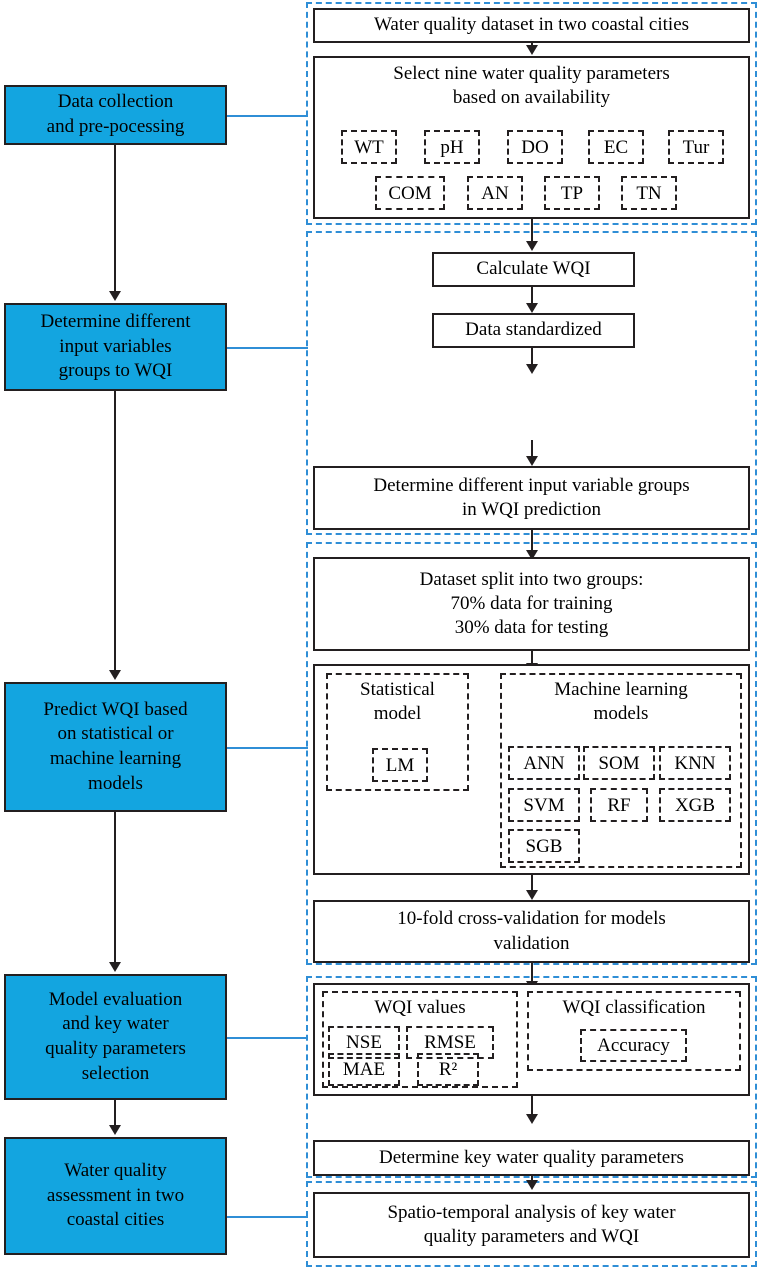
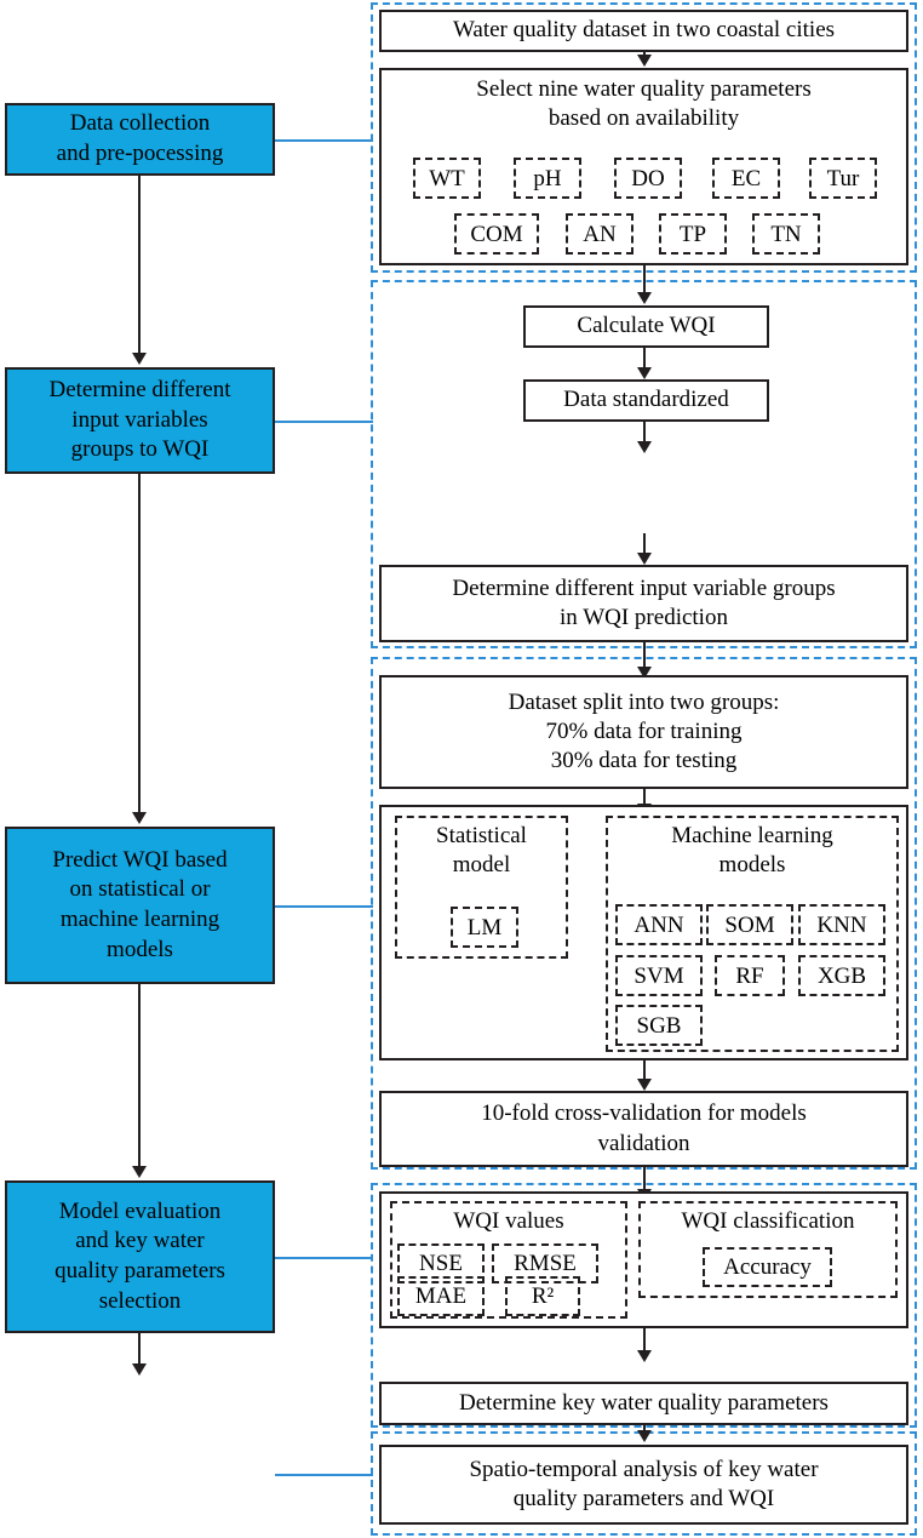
  Data collection
  and pre-pocessing
  Determine different
  input variables
  groups to WQI
  Predict WQI based
  on statistical or
  machine learning
  models
  Model evaluation
  and key water
  quality parameters
  selection
- Water quality
- assessment in two
- coastal cities
  Water quality dataset in two coastal cities
  Select nine water quality parameters
  based on availability
  WT
  pH
  DO
  EC
  Tur
  COM
  AN
  TP
  TN
  Calculate WQI
  Data standardized
  Determine different input variable groups
  in WQI prediction
  Dataset split into two groups:
  70% data for training
  30% data for testing
  Statistical
  model
  LM
  Machine learning
  models
  ANN
  SOM
  KNN
  SVM
  RF
  XGB
  SGB
  10-fold cross-validation for models
  validation
  WQI values
  NSE
  RMSE
  MAE
  R²
  WQI classification
  Accuracy
  Determine key water quality parameters
  Spatio-temporal analysis of key water
  quality parameters and WQI
